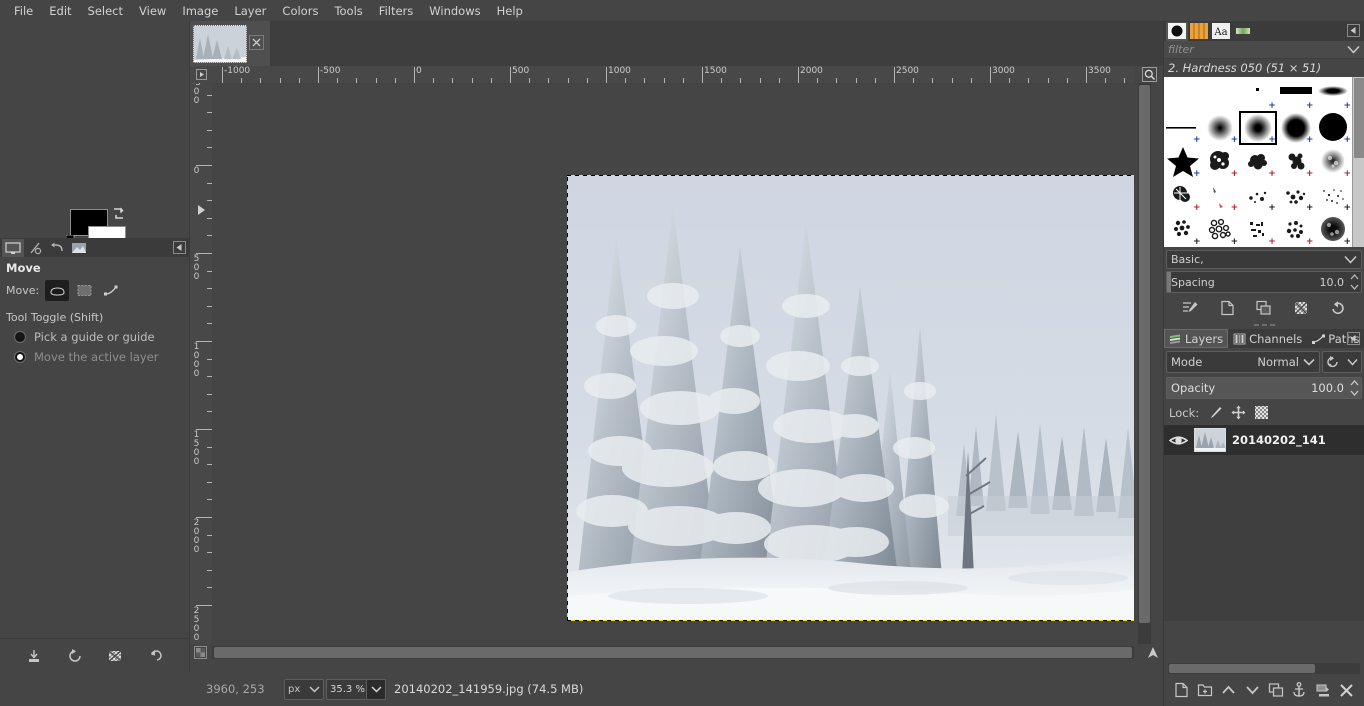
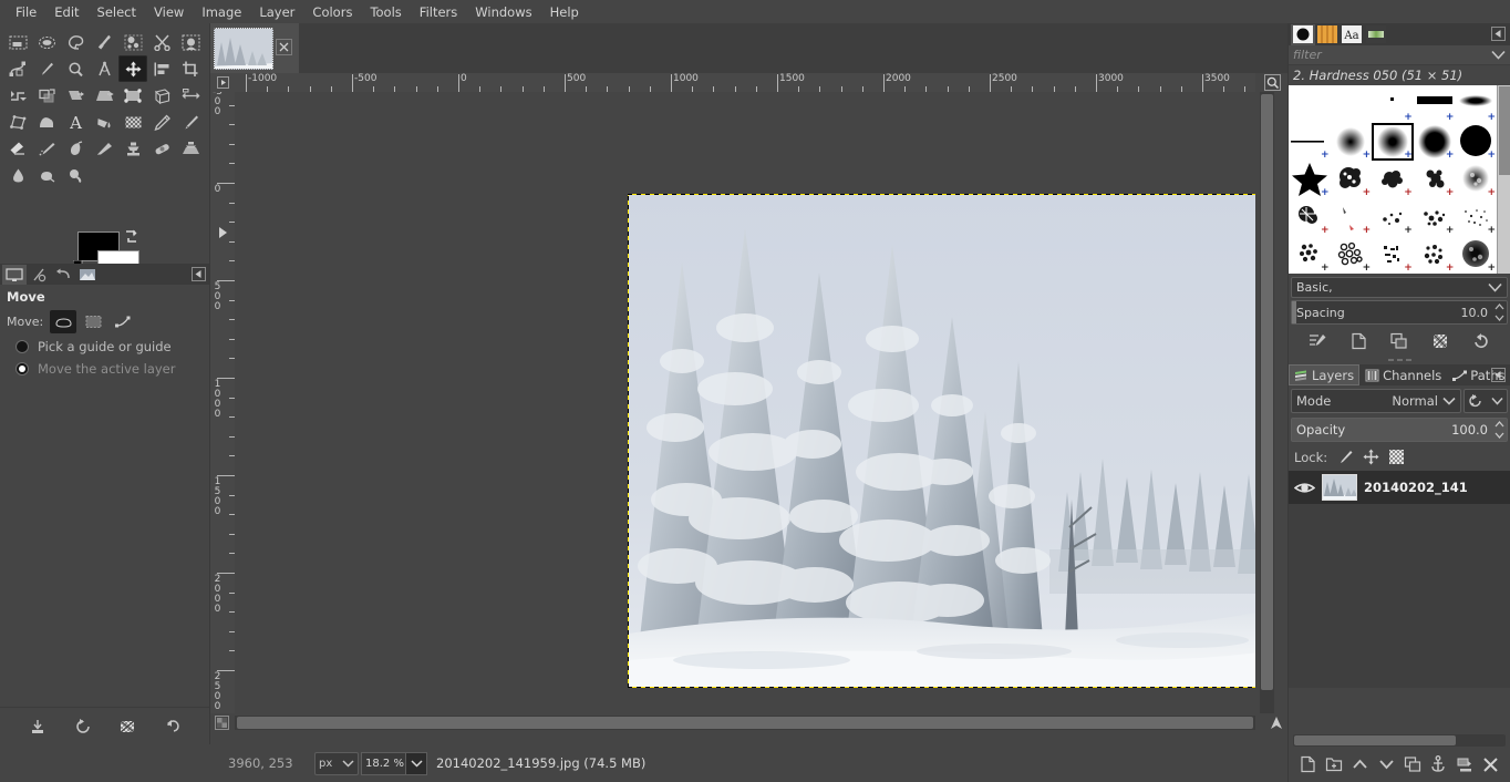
  File
  Edit
  Select
  View
  Image
  Layer
  Colors
  Tools
  Filters
  Windows
  Help
+ A
  Move
  Move:
- Tool Toggle (Shift)
  Pick a guide or guide
  Move the active layer
  -1000
  -500
  0
  500
  1000
  1500
  2000
  2500
  3000
  3500
  -500
  0
  500
  1000
  1500
  2000
  2500
  3960, 253
  px
- 35.3 %
+ 18.2 %
  20140202_141959.jpg (74.5 MB)
  Aa
  filter
  2. Hardness 050 (51 × 51)
  +
  +
  +
  +
  +
  +
  +
  +
  +
  +
  +
  +
  +
  +
  +
  +
  +
  +
  +
  +
  +
  +
  +
  Basic,
  Spacing
  10.0
  Layers
  Channels
  Paths
  Mode
  Normal
  Opacity
  100.0
  Lock:
  20140202_141
